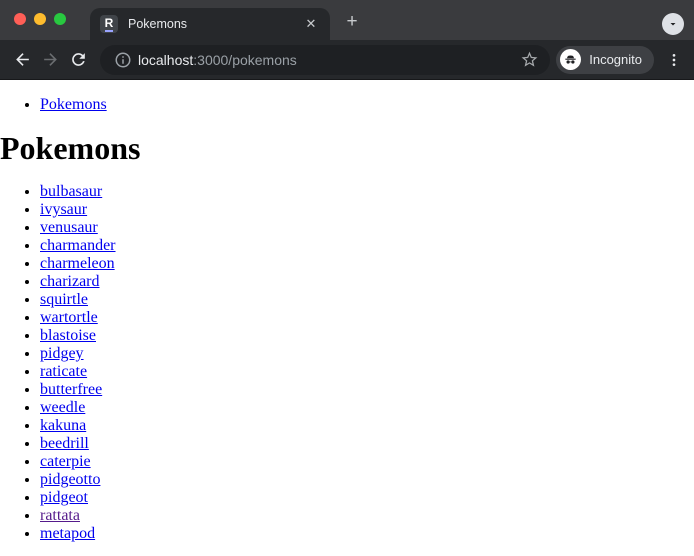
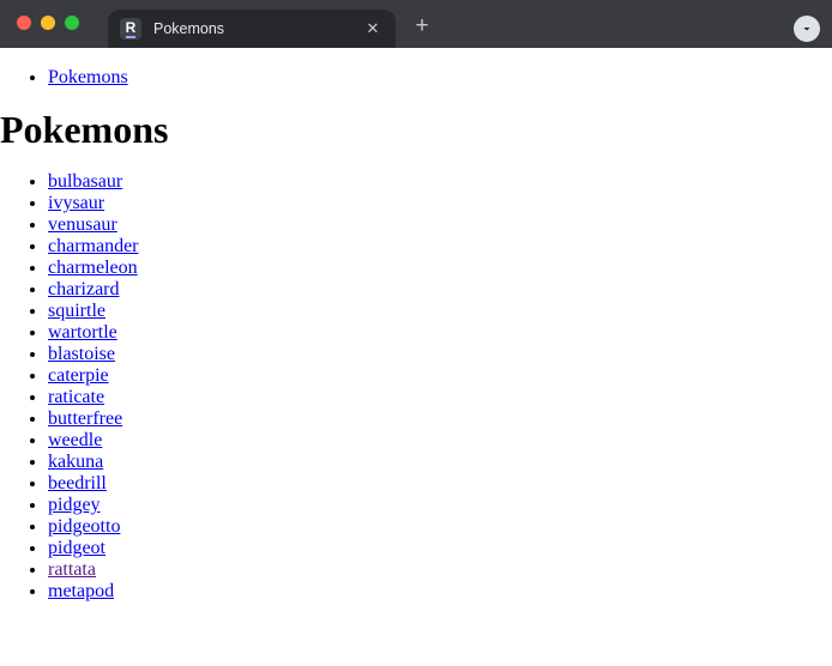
  R
  Pokemons
  ✕
  +
- localhost:3000/pokemons
- Incognito
  Pokemons
  Pokemons
  bulbasaur
  ivysaur
  venusaur
  charmander
  charmeleon
  charizard
  squirtle
  wartortle
  blastoise
- pidgey
+ caterpie
  raticate
  butterfree
  weedle
  kakuna
  beedrill
- caterpie
+ pidgey
  pidgeotto
  pidgeot
  rattata
  metapod
